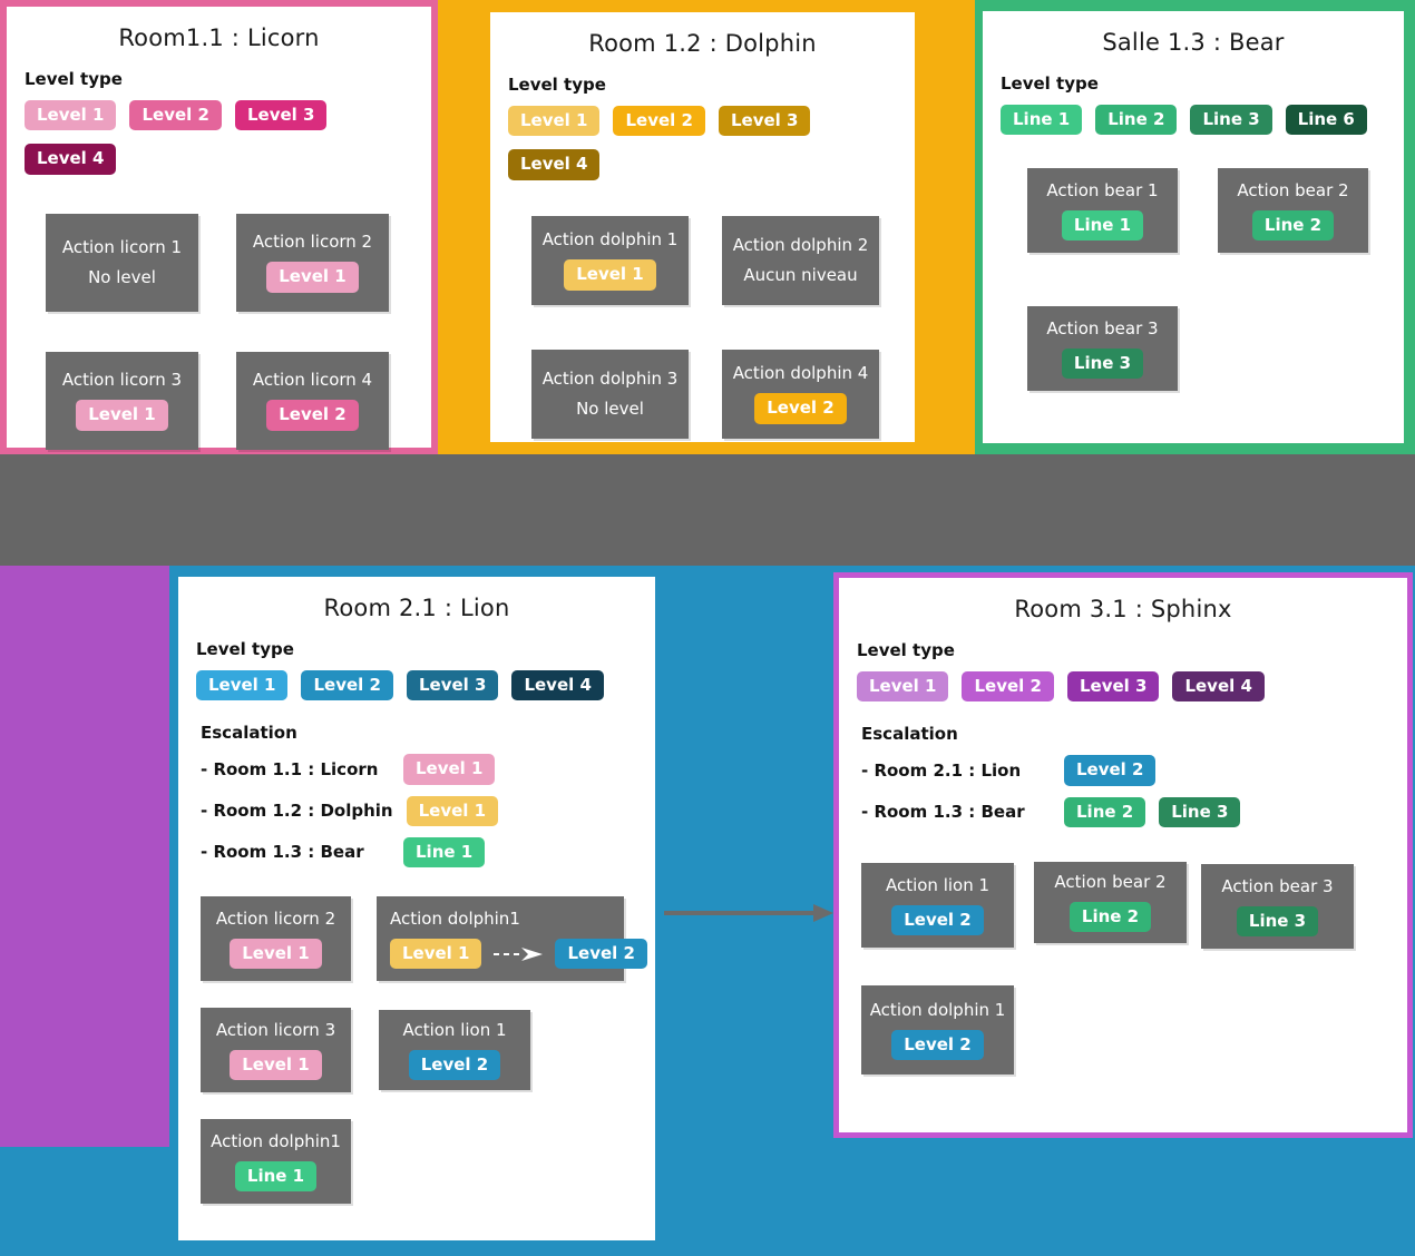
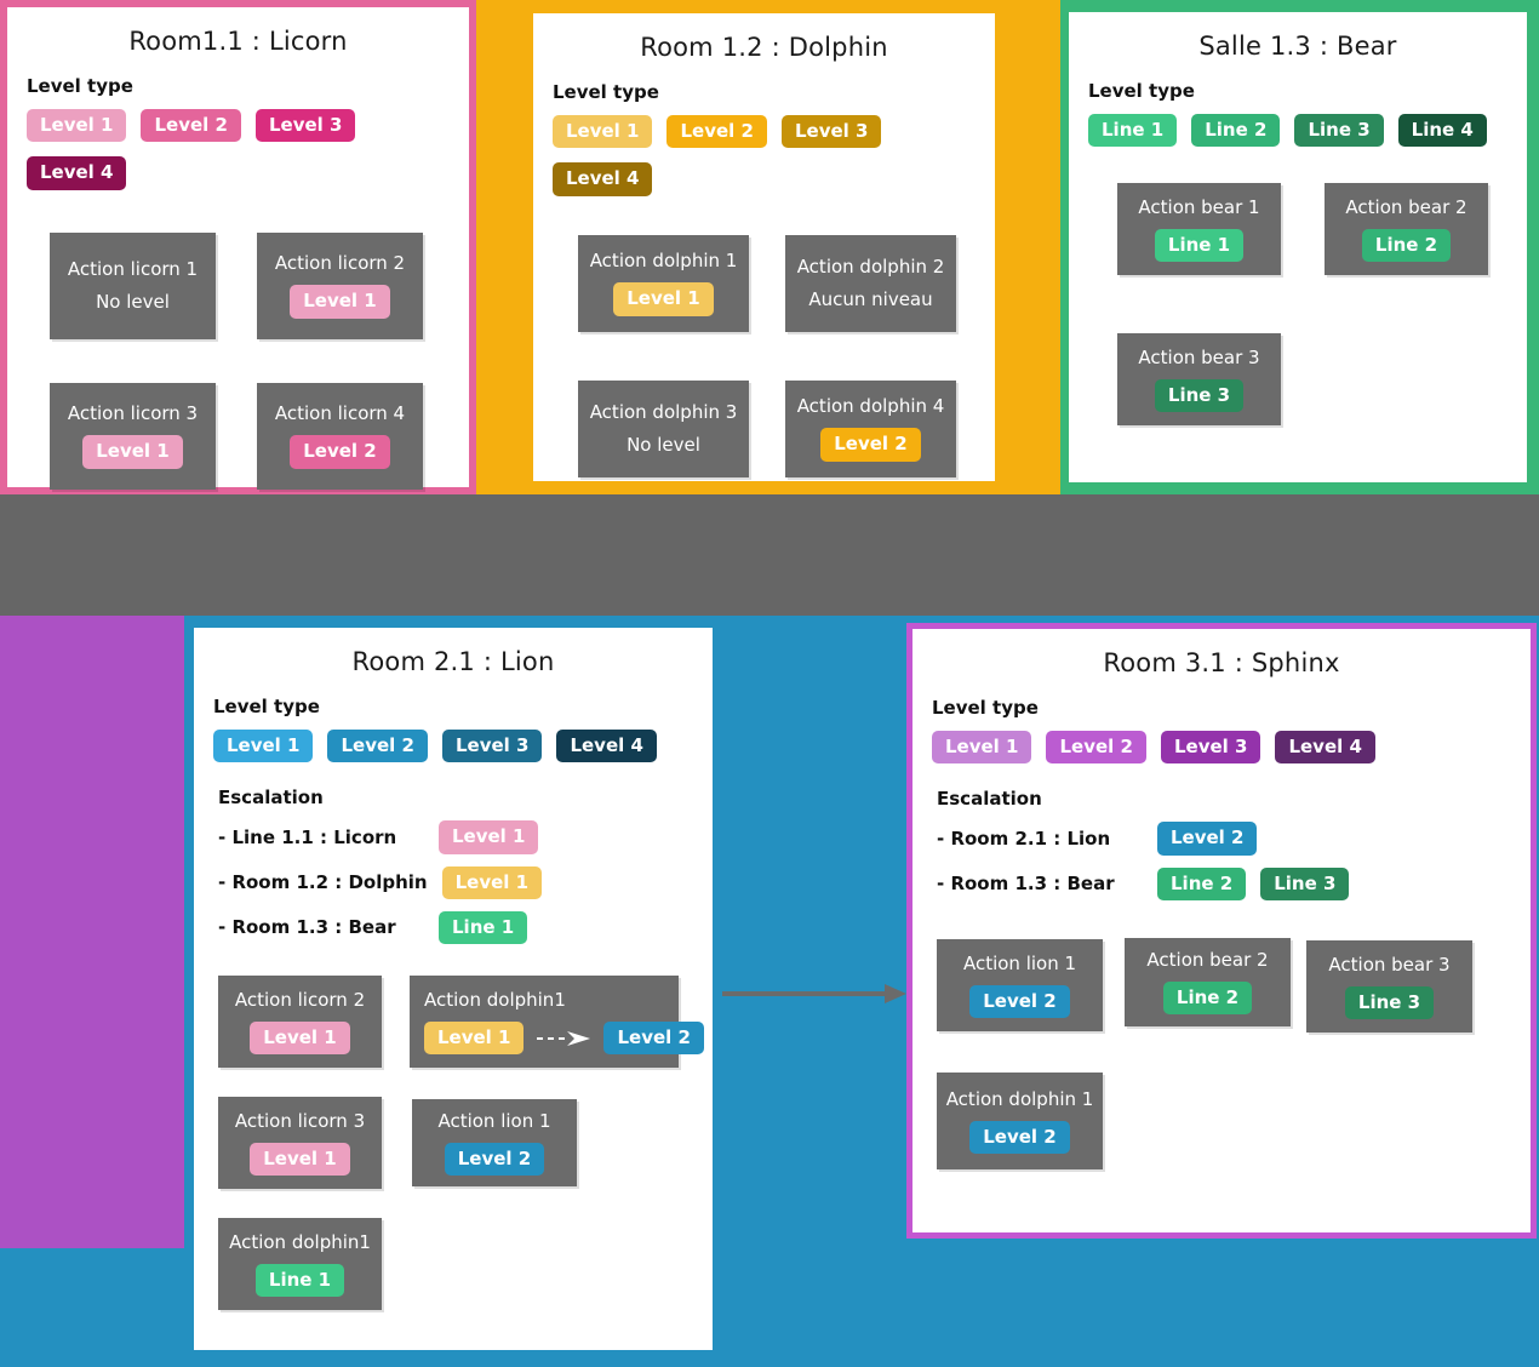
  Room1.1 : Licorn
  Level type
  Level 1
  Level 2
  Level 3
  Level 4
  Action licorn 1
  No level
  Action licorn 2
  Level 1
  Action licorn 3
  Level 1
  Action licorn 4
  Level 2
  Room 1.2 : Dolphin
  Level type
  Level 1
  Level 2
  Level 3
  Level 4
  Action dolphin 1
  Level 1
  Action dolphin 2
  Aucun niveau
  Action dolphin 3
  No level
  Action dolphin 4
  Level 2
  Salle 1.3 : Bear
  Level type
  Line 1
  Line 2
  Line 3
- Line 6
+ Line 4
  Action bear 1
  Line 1
  Action bear 2
  Line 2
  Action bear 3
  Line 3
  Room 2.1 : Lion
  Level type
  Level 1
  Level 2
  Level 3
  Level 4
  Escalation
- - Room 1.1 : Licorn
+ - Line 1.1 : Licorn
  Level 1
  - Room 1.2 : Dolphin
  Level 1
  - Room 1.3 : Bear
  Line 1
  Action licorn 2
  Level 1
  Action dolphin1
  Level 1
  Level 2
  Action licorn 3
  Level 1
  Action lion 1
  Level 2
  Action dolphin1
  Line 1
  Room 3.1 : Sphinx
  Level type
  Level 1
  Level 2
  Level 3
  Level 4
  Escalation
  - Room 2.1 : Lion
  Level 2
  - Room 1.3 : Bear
  Line 2
  Line 3
  Action lion 1
  Level 2
  Action bear 2
  Line 2
  Action bear 3
  Line 3
  Action dolphin 1
  Level 2
